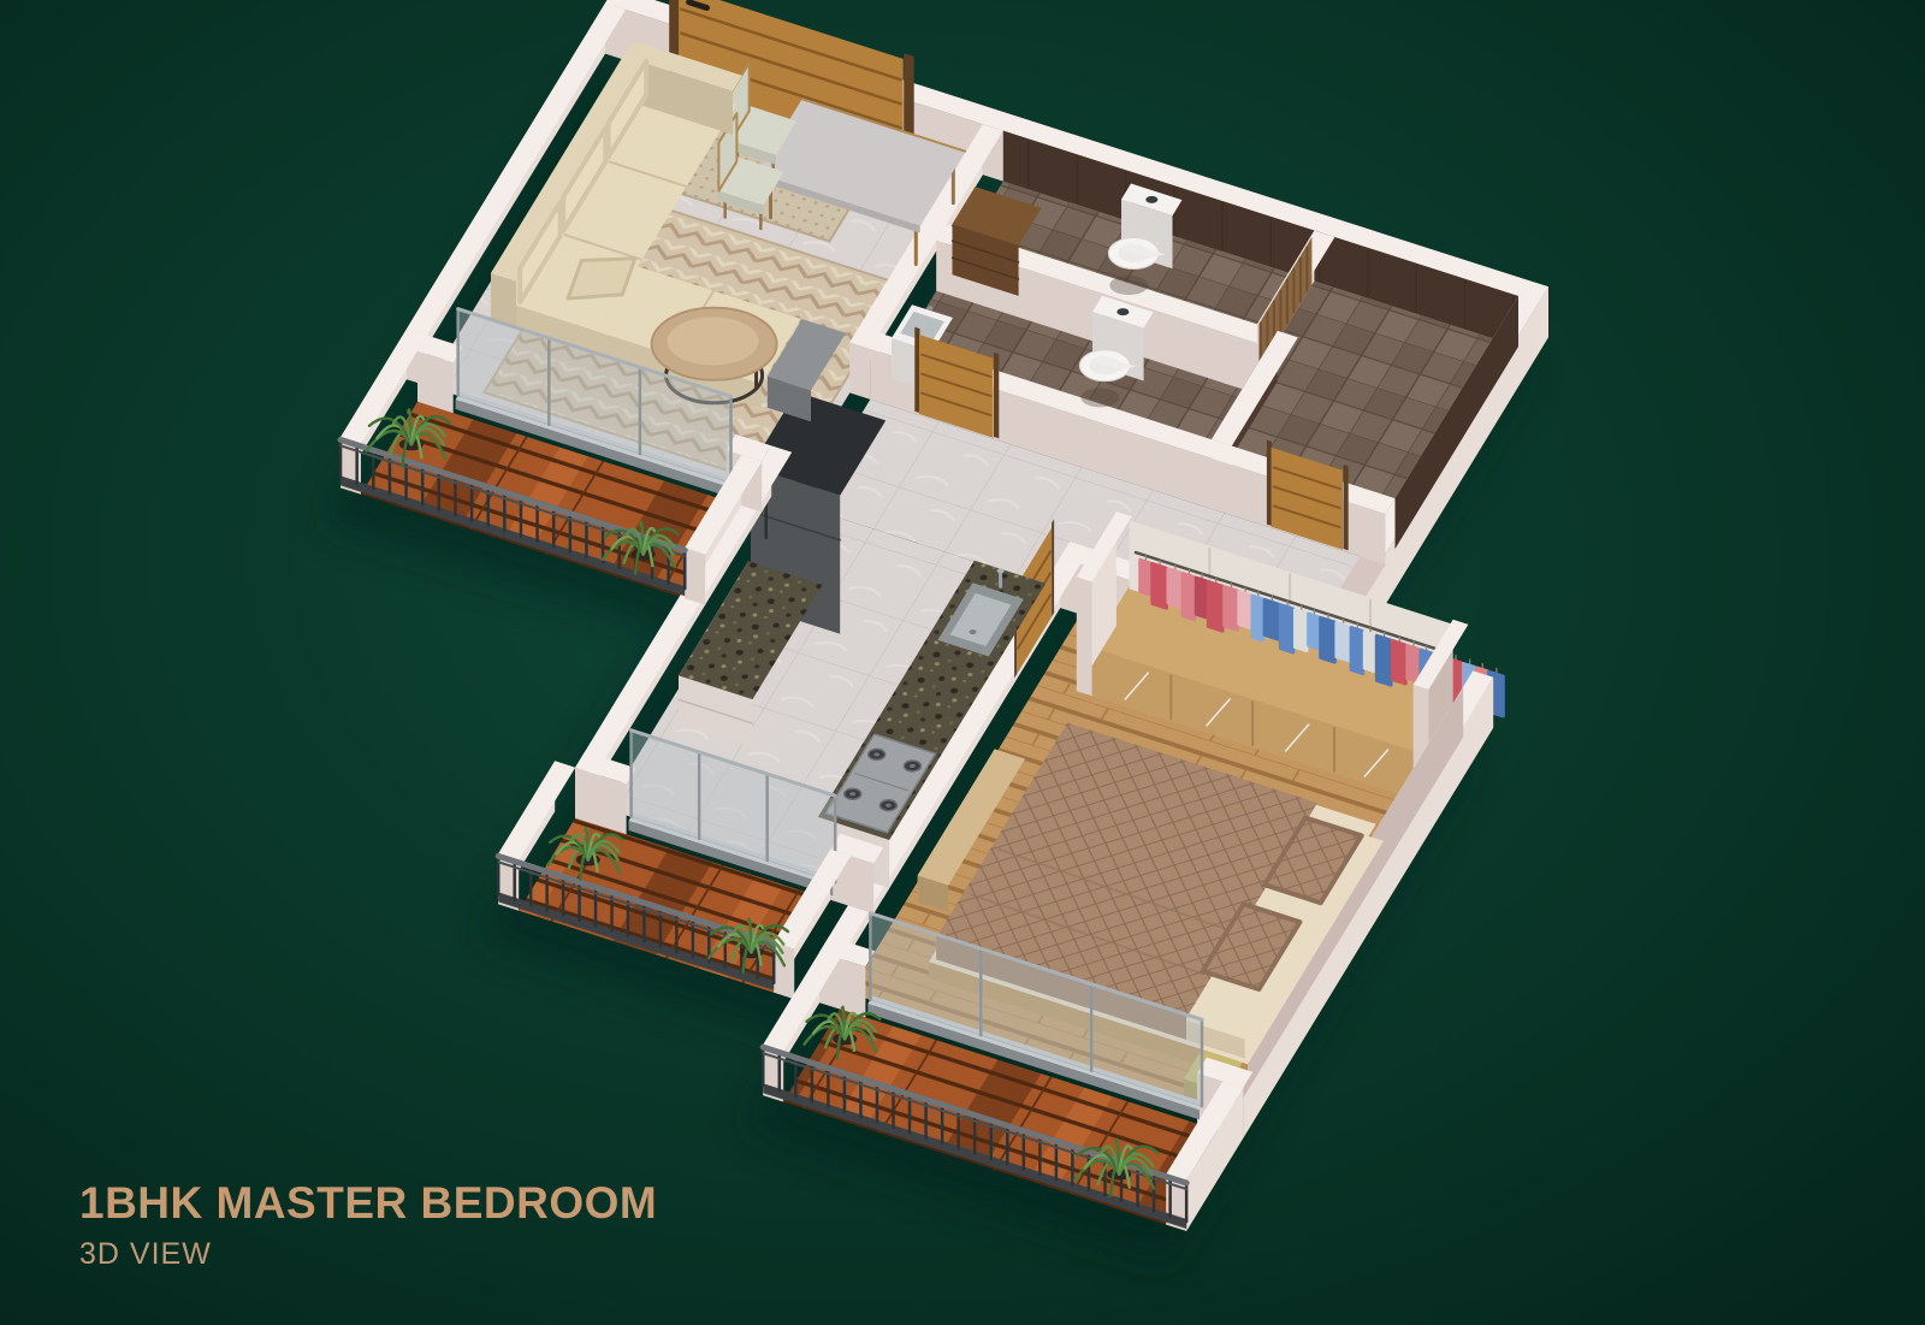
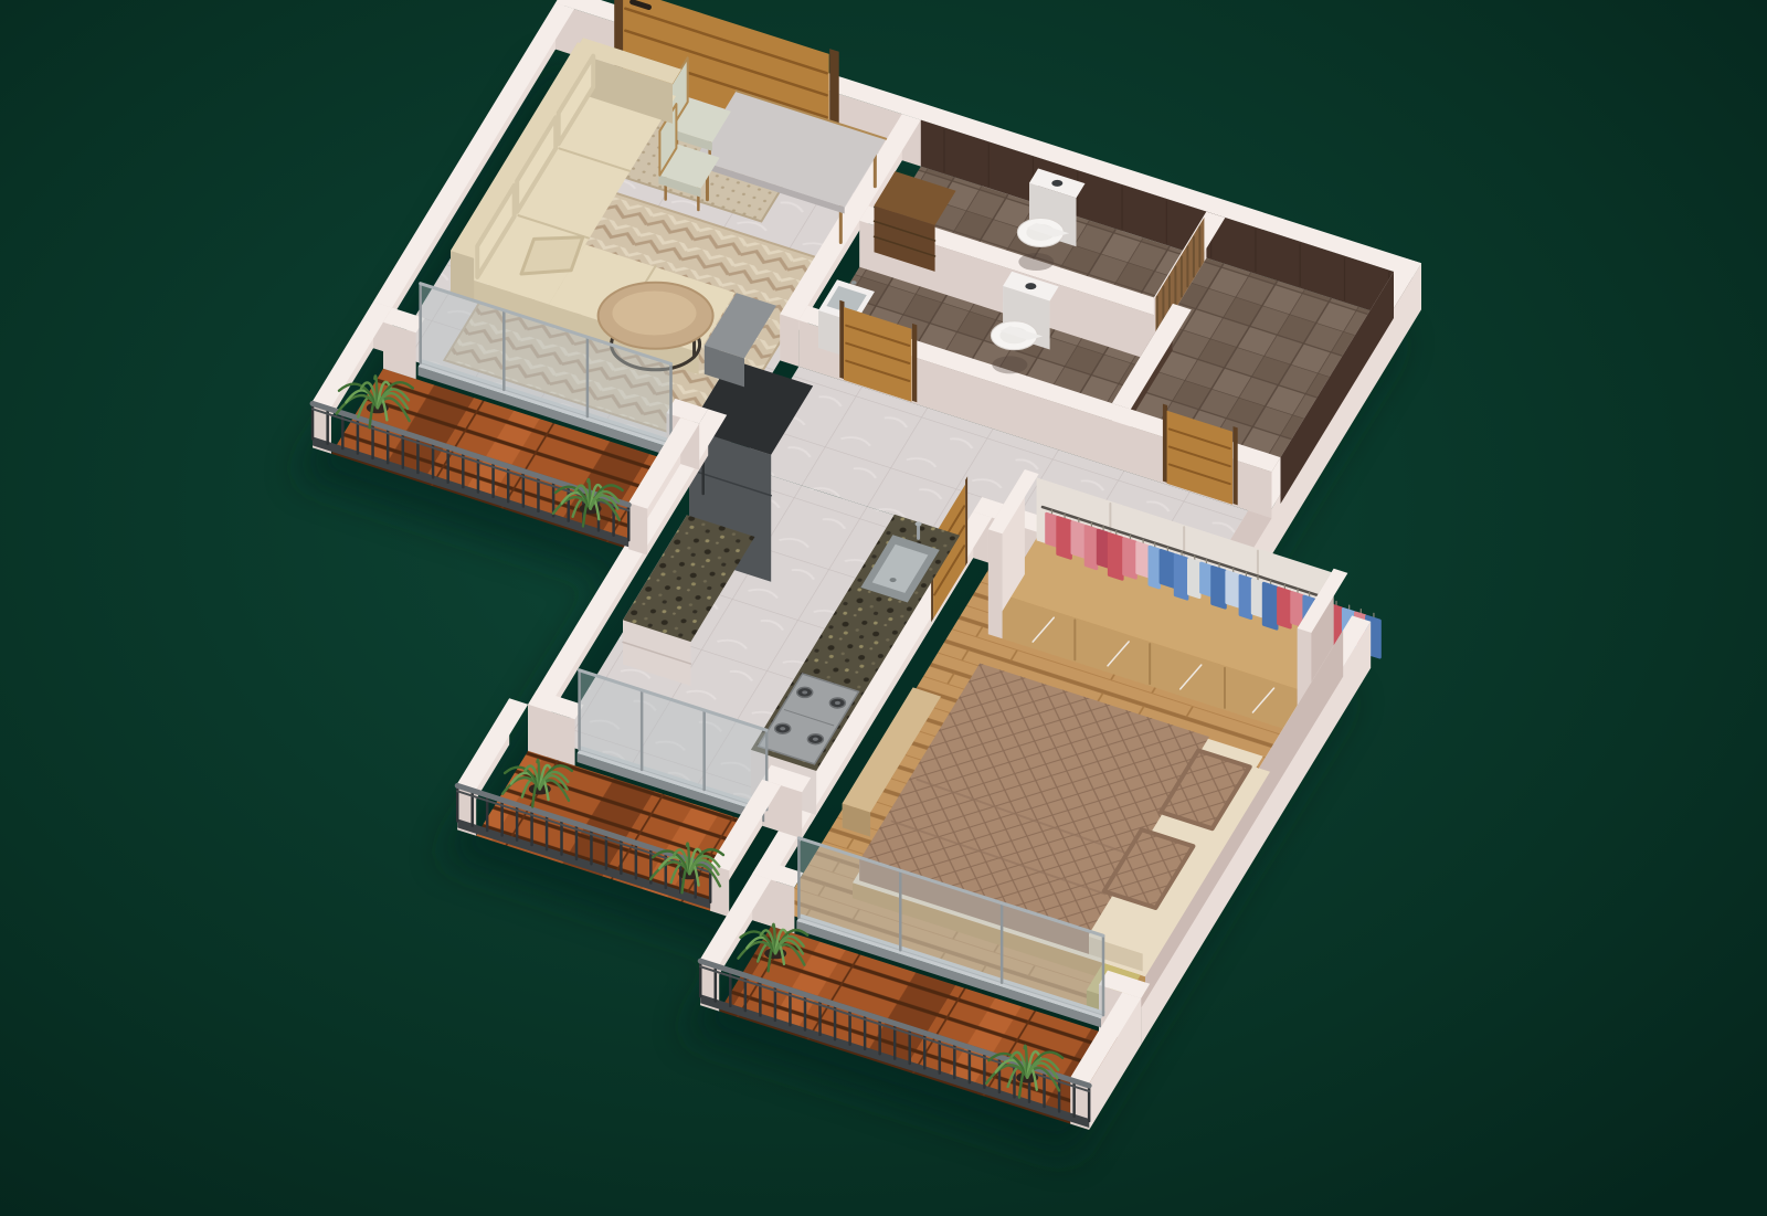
- 1BHK MASTER BEDROOM
- 3D VIEW
